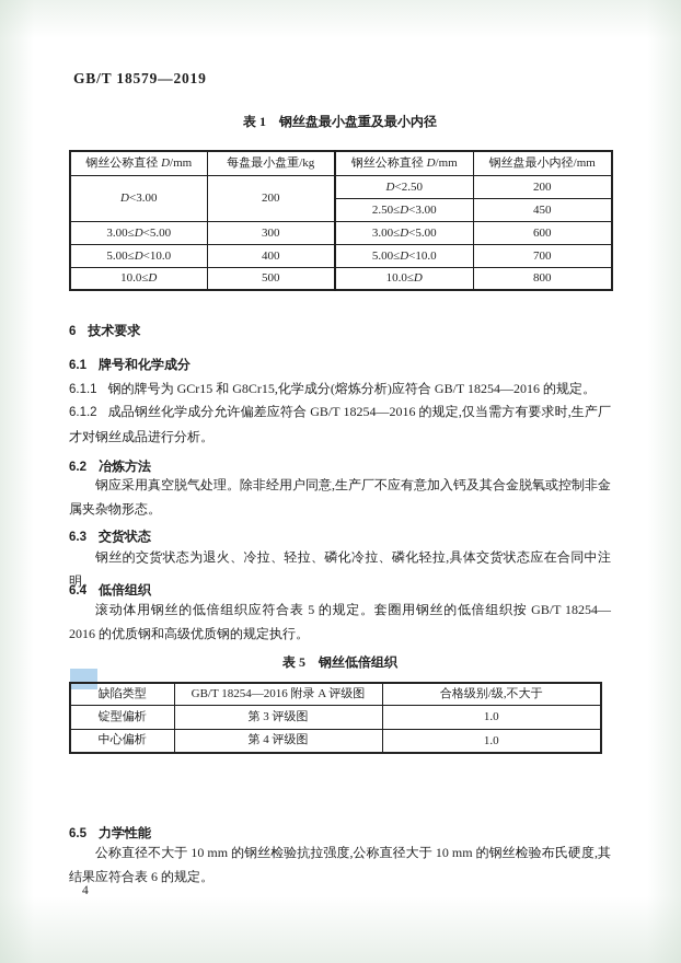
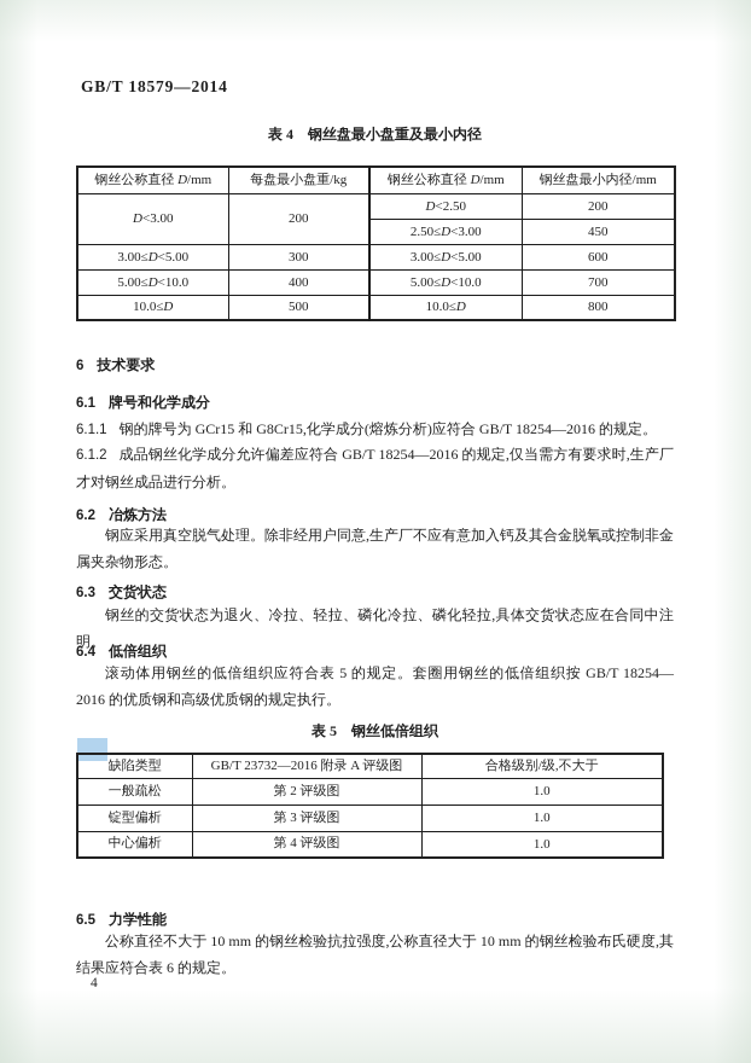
- GB/T 18579—2019
+ GB/T 18579—2014
- 表 1 钢丝盘最小盘重及最小内径
+ 表 4 钢丝盘最小盘重及最小内径
  钢丝公称直径 D/mm	每盘最小盘重/kg	钢丝公称直径 D/mm	钢丝盘最小内径/mm
  D<3.00	200	D<2.50	200
  2.50≤D<3.00	450
  3.00≤D<5.00	300	3.00≤D<5.00	600
  5.00≤D<10.0	400	5.00≤D<10.0	700
  10.0≤D	500	10.0≤D	800
  6 技术要求
  6.1 牌号和化学成分
  6.1.1 钢的牌号为 GCr15 和 G8Cr15,化学成分(熔炼分析)应符合 GB/T 18254—2016 的规定。
  6.1.2 成品钢丝化学成分允许偏差应符合 GB/T 18254—2016 的规定,仅当需方有要求时,生产厂才对钢丝成品进行分析。
  6.2 冶炼方法
  钢应采用真空脱气处理。除非经用户同意,生产厂不应有意加入钙及其合金脱氧或控制非金属夹杂物形态。
  6.3 交货状态
  钢丝的交货状态为退火、冷拉、轻拉、磷化冷拉、磷化轻拉,具体交货状态应在合同中注明。
  6.4 低倍组织
  滚动体用钢丝的低倍组织应符合表 5 的规定。套圈用钢丝的低倍组织按 GB/T 18254—2016 的优质钢和高级优质钢的规定执行。
  表 5 钢丝低倍组织
- 缺陷类型	GB/T 18254—2016 附录 A 评级图	合格级别/级,不大于
+ 缺陷类型	GB/T 23732—2016 附录 A 评级图	合格级别/级,不大于
+ 一般疏松	第 2 评级图	1.0
  锭型偏析	第 3 评级图	1.0
  中心偏析	第 4 评级图	1.0
  6.5 力学性能
  公称直径不大于 10 mm 的钢丝检验抗拉强度,公称直径大于 10 mm 的钢丝检验布氏硬度,其结果应符合表 6 的规定。
  4
